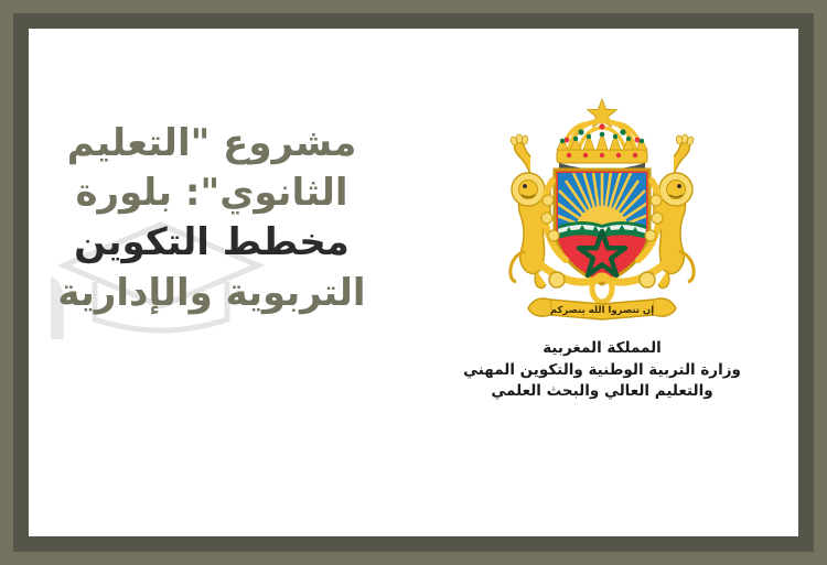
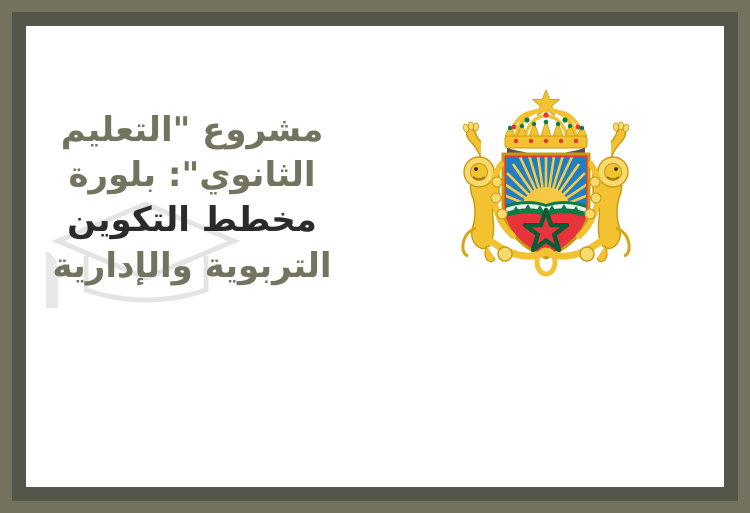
  مشروع "التعليم
  الثانوي": بلورة
  مخطط التكوين
  التربوية والإدارية
- إن تنصروا الله ينصركم
- المملكة المغربية
- وزارة التربية الوطنية والتكوين المهني
- والتعليم العالي والبحث العلمي
